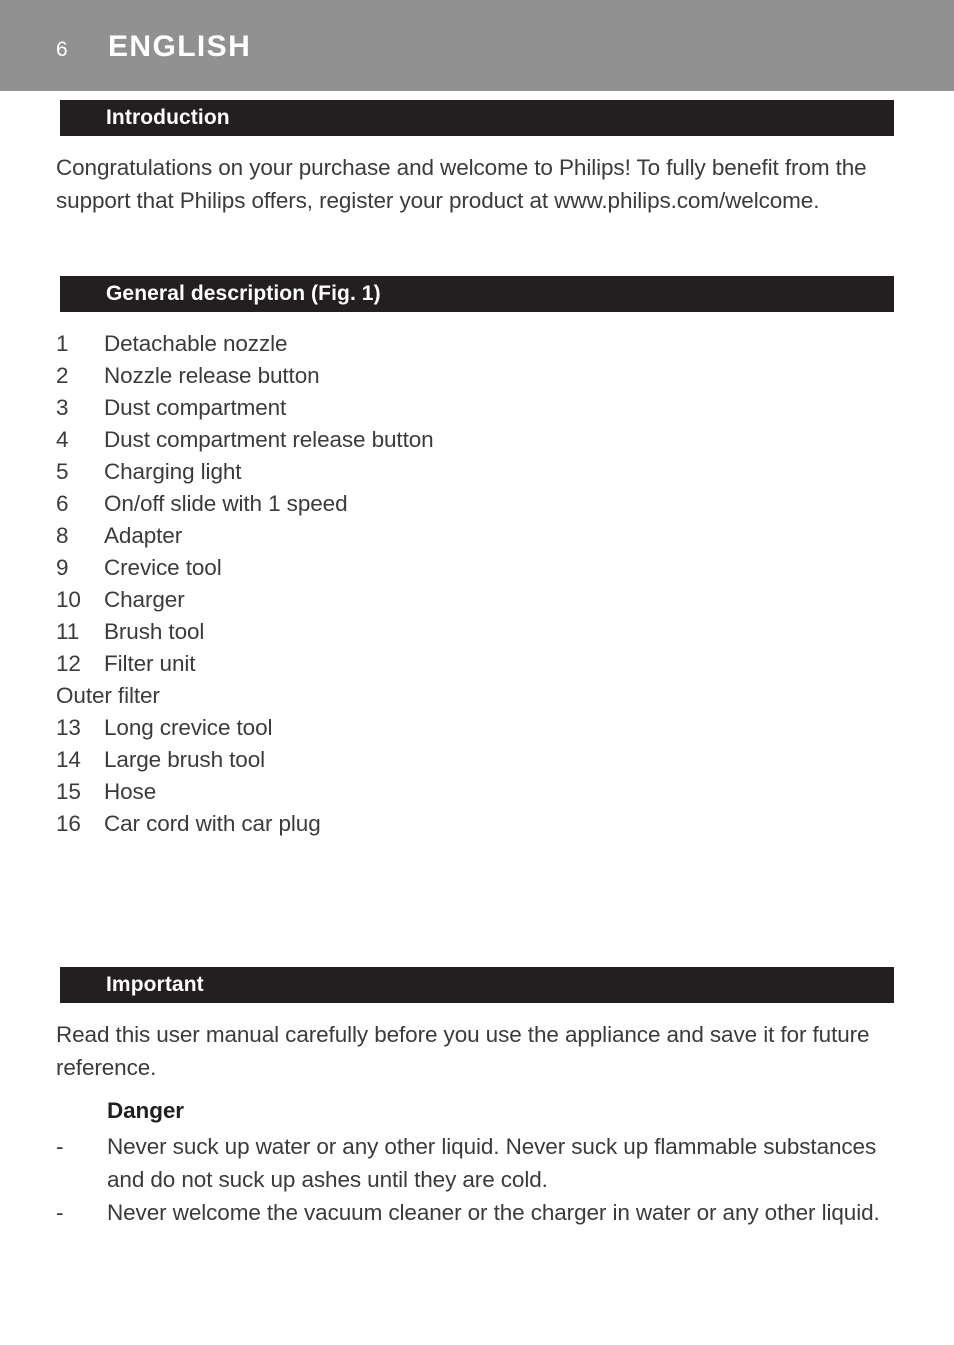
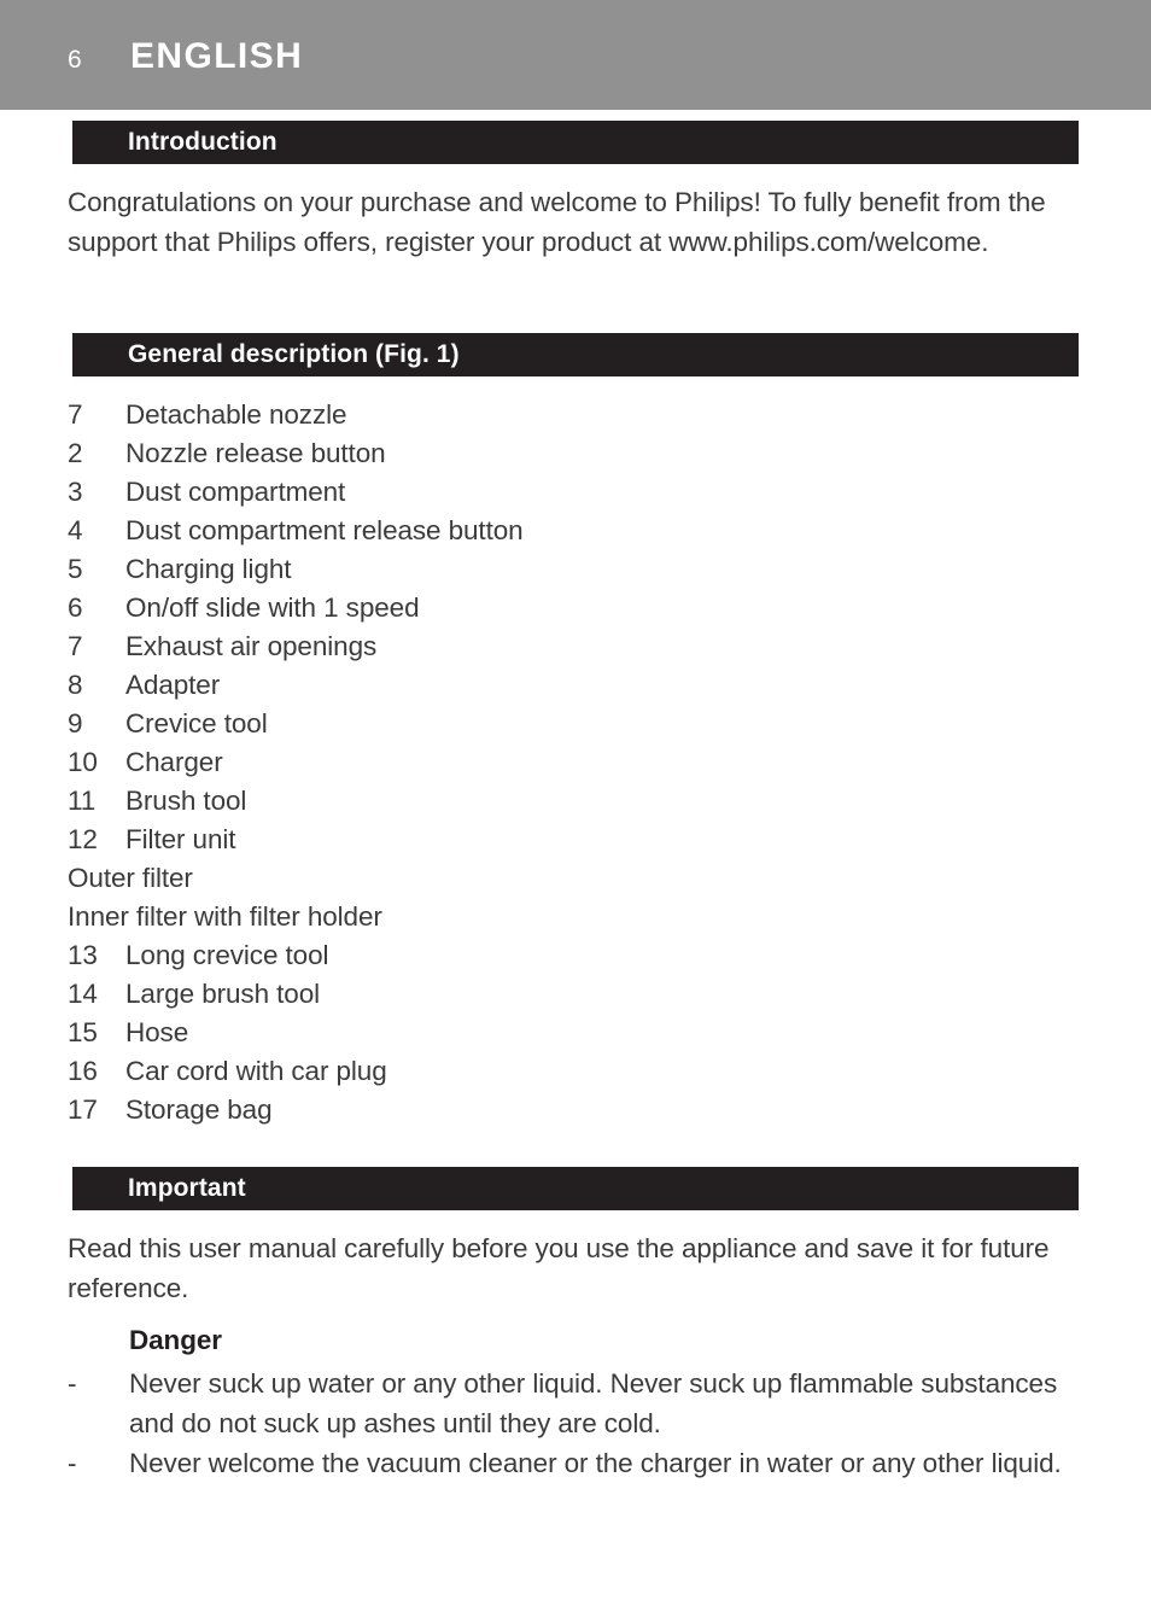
  6
  ENGLISH
  Introduction
  Congratulations on your purchase and welcome to Philips! To fully benefit from the support that Philips offers, register your product at www.philips.com/welcome.
  General description (Fig. 1)
- 1 Detachable nozzle
+ 7 Detachable nozzle
  2 Nozzle release button
  3 Dust compartment
  4 Dust compartment release button
  5 Charging light
  6 On/off slide with 1 speed
+ 7 Exhaust air openings
  8 Adapter
  9 Crevice tool
  10 Charger
  11 Brush tool
  12 Filter unit
  Outer filter
+ Inner filter with filter holder
  13 Long crevice tool
  14 Large brush tool
  15 Hose
  16 Car cord with car plug
+ 17 Storage bag
  Important
  Read this user manual carefully before you use the appliance and save it for future reference.
  Danger
  -
  Never suck up water or any other liquid. Never suck up flammable substances and do not suck up ashes until they are cold.
  -
  Never welcome the vacuum cleaner or the charger in water or any other liquid.
